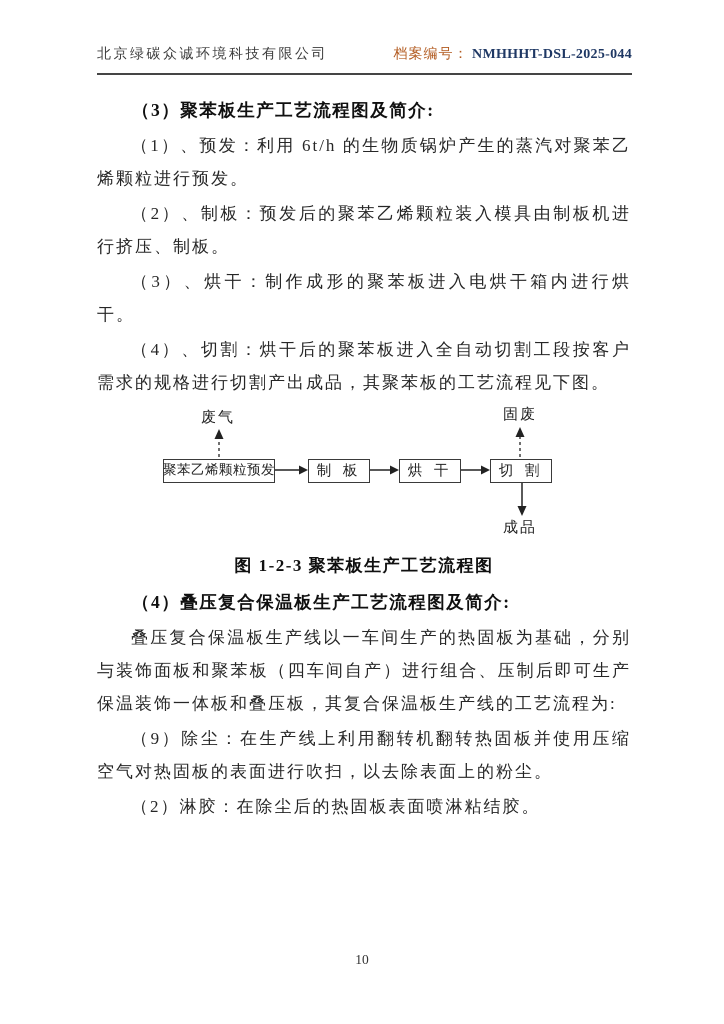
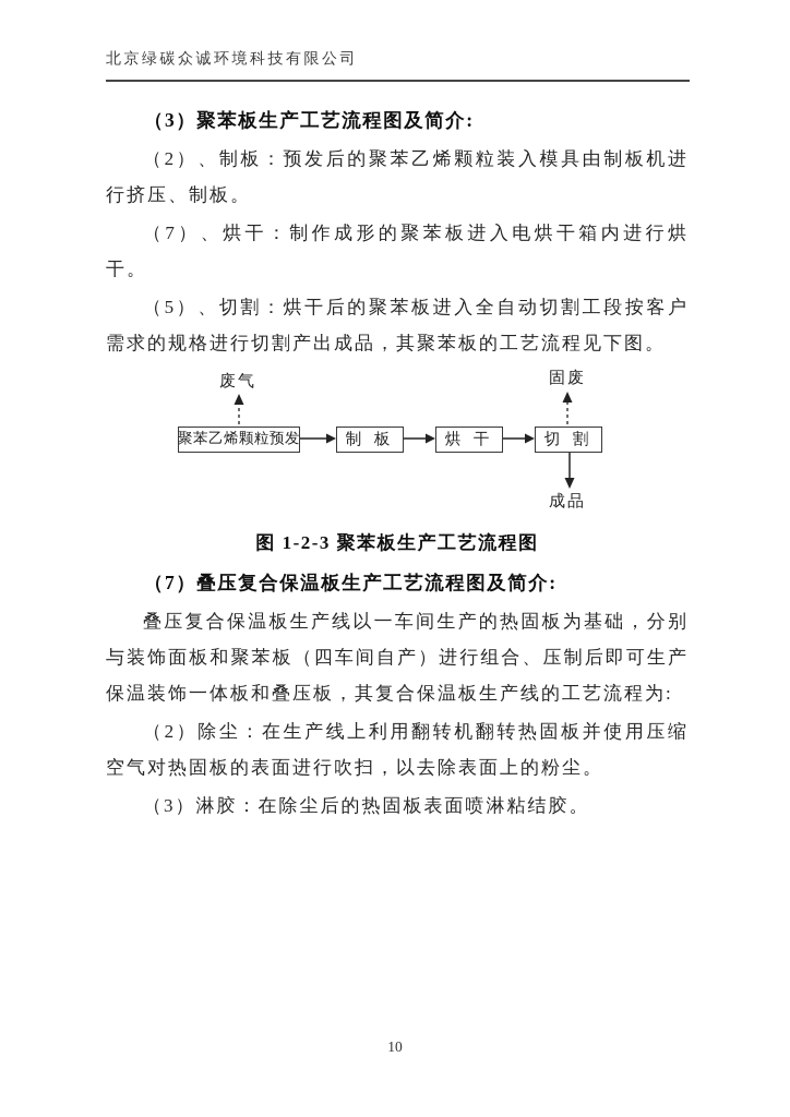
  北京绿碳众诚环境科技有限公司
- 档案编号： NMHHHT-DSL-2025-044
  （3）聚苯板生产工艺流程图及简介:
- （1）、预发：利用 6t/h 的生物质锅炉产生的蒸汽对聚苯乙烯颗粒进行预发。
  （2）、制板：预发后的聚苯乙烯颗粒装入模具由制板机进行挤压、制板。
- （3）、烘干：制作成形的聚苯板进入电烘干箱内进行烘干。
+ （7）、烘干：制作成形的聚苯板进入电烘干箱内进行烘干。
- （4）、切割：烘干后的聚苯板进入全自动切割工段按客户需求的规格进行切割产出成品，其聚苯板的工艺流程见下图。
+ （5）、切割：烘干后的聚苯板进入全自动切割工段按客户需求的规格进行切割产出成品，其聚苯板的工艺流程见下图。
  废气
  固废
  聚苯乙烯颗粒预发
  制 板
  烘 干
  切 割
  成品
  图 1-2-3 聚苯板生产工艺流程图
- （4）叠压复合保温板生产工艺流程图及简介:
+ （7）叠压复合保温板生产工艺流程图及简介:
  叠压复合保温板生产线以一车间生产的热固板为基础，分别与装饰面板和聚苯板（四车间自产）进行组合、压制后即可生产保温装饰一体板和叠压板，其复合保温板生产线的工艺流程为:
- （9）除尘：在生产线上利用翻转机翻转热固板并使用压缩空气对热固板的表面进行吹扫，以去除表面上的粉尘。
+ （2）除尘：在生产线上利用翻转机翻转热固板并使用压缩空气对热固板的表面进行吹扫，以去除表面上的粉尘。
- （2）淋胶：在除尘后的热固板表面喷淋粘结胶。
+ （3）淋胶：在除尘后的热固板表面喷淋粘结胶。
  10
